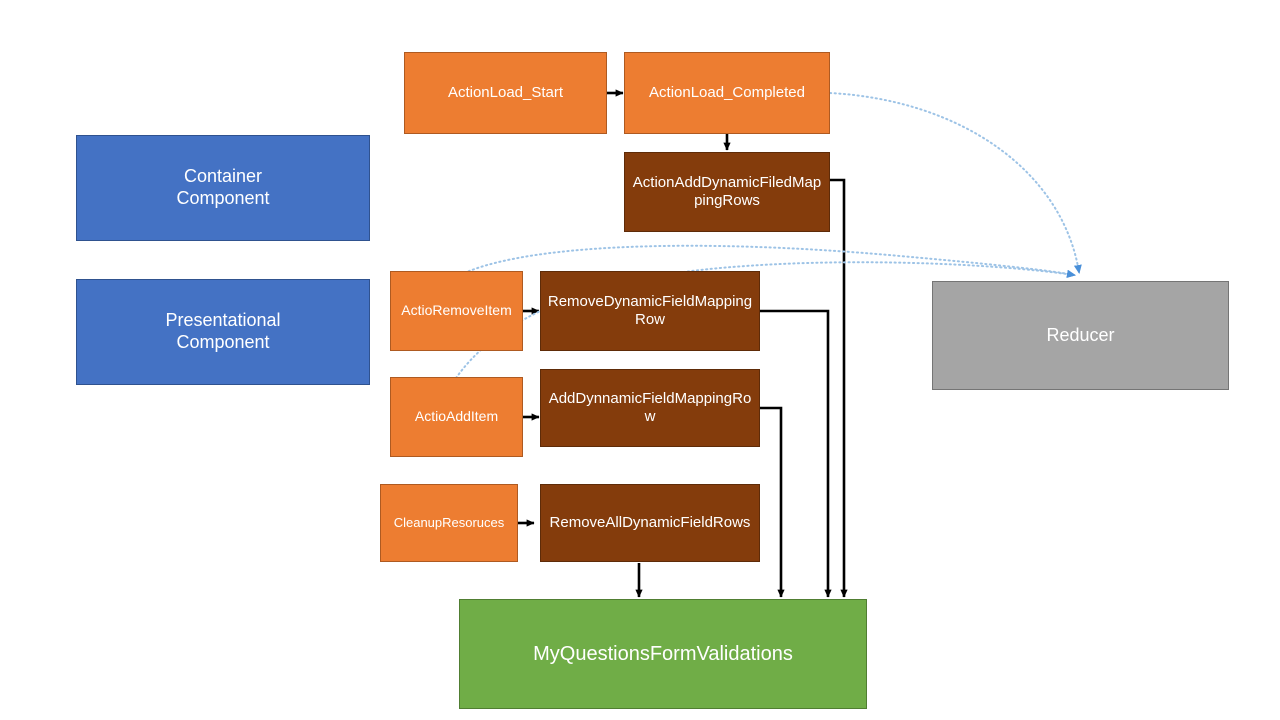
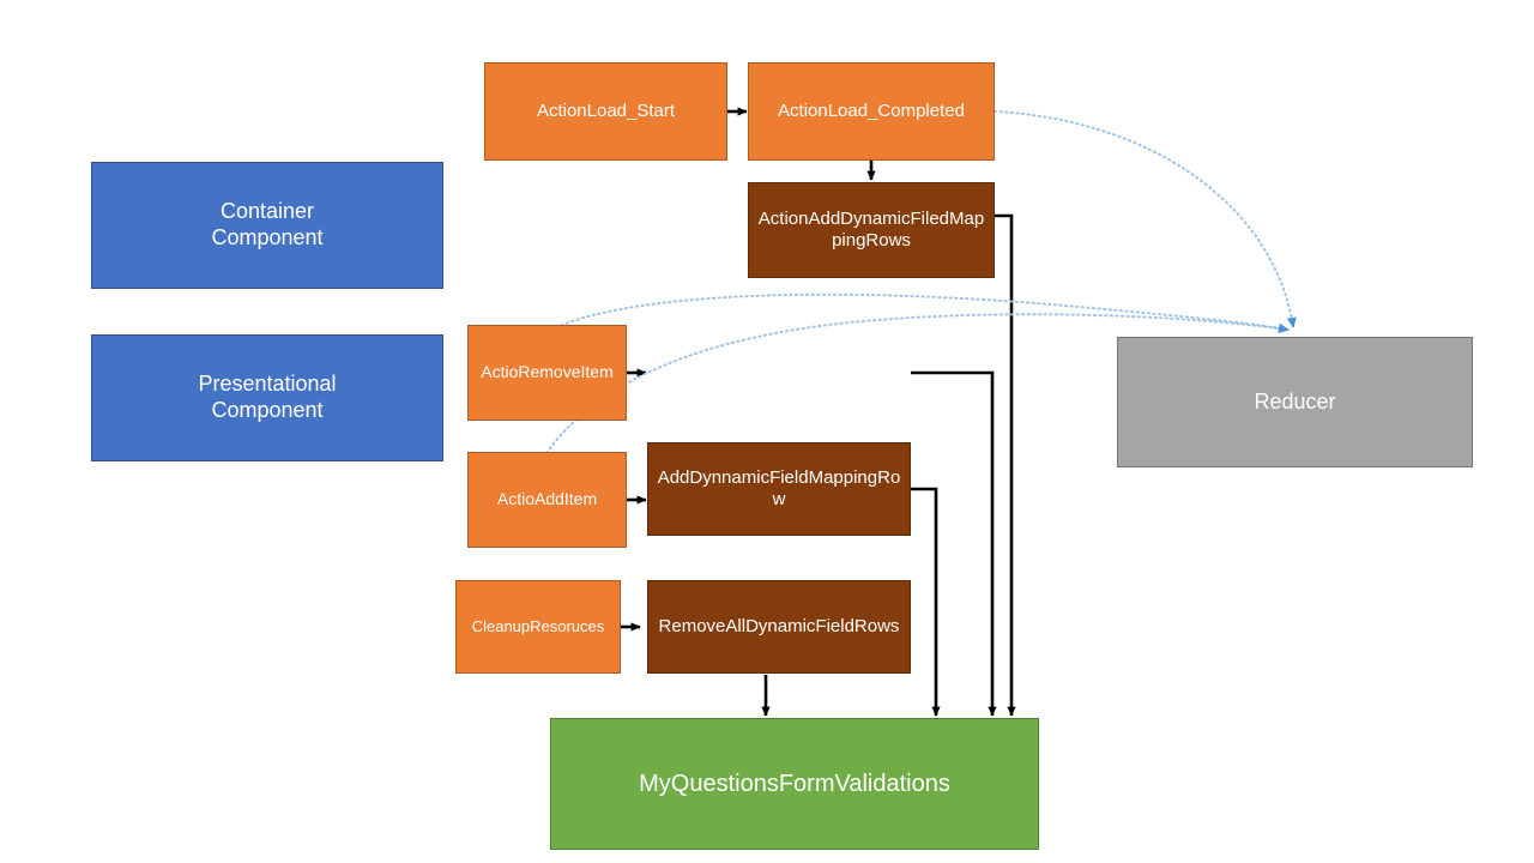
  Container
  Component
  Presentational
  Component
  ActionLoad_Start
  ActionLoad_Completed
  ActionAddDynamicFiledMappingRows
  ActioRemoveItem
- RemoveDynamicFieldMappingRow
  ActioAddItem
  AddDynnamicFieldMappingRow
  CleanupResoruces
  RemoveAllDynamicFieldRows
  Reducer
  MyQuestionsFormValidations
